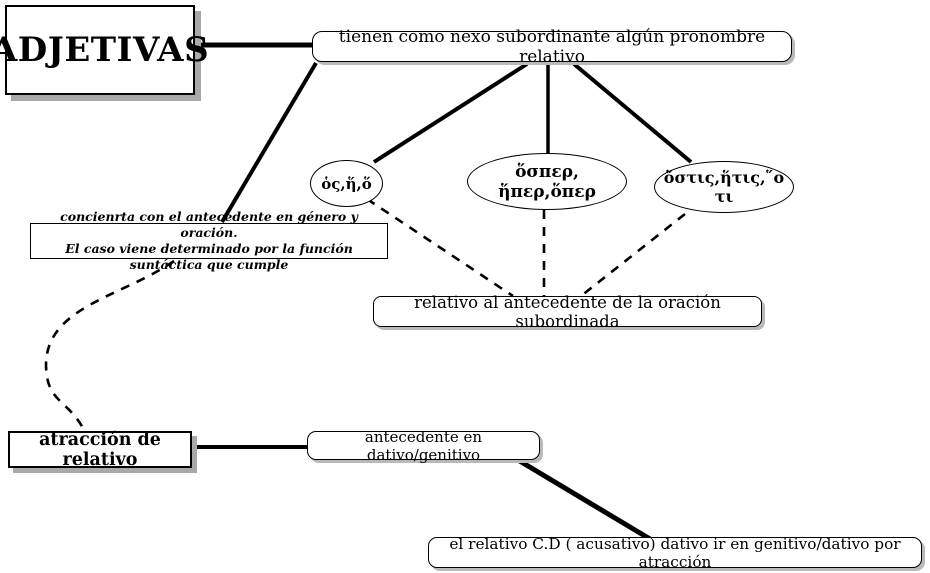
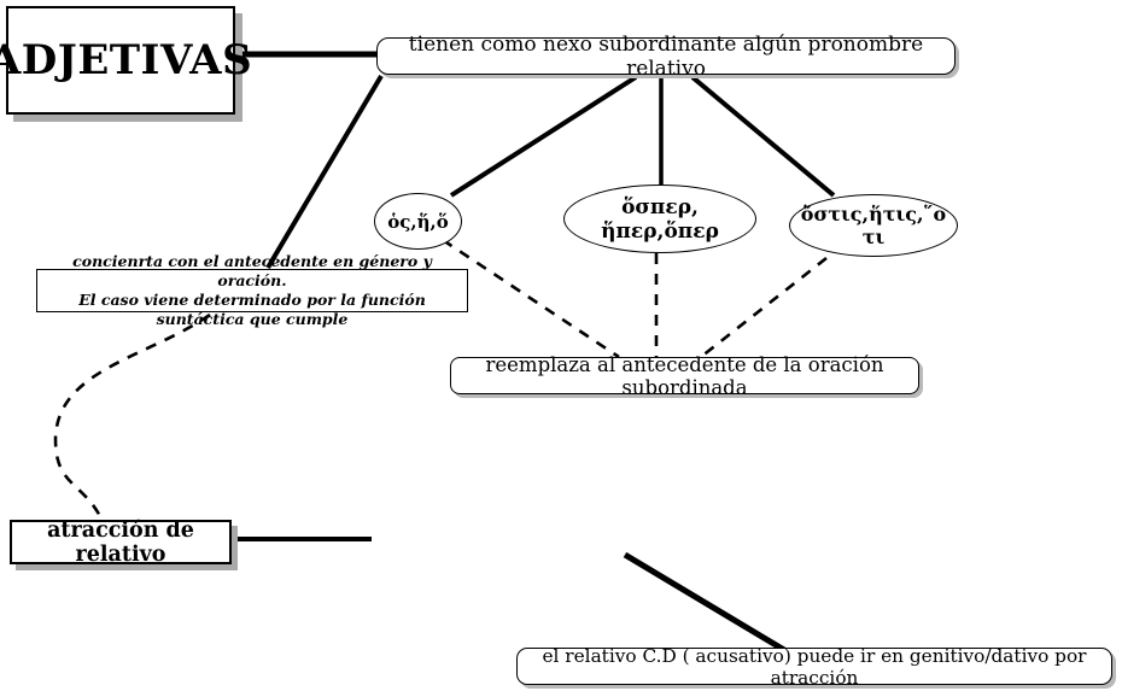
  ADJETIVAS
  tienen como nexo subordinante algún pronombre relativo
  ὁς,ἥ,ὅ
  ὅσπερ, ἥπερ,ὅπερ
  ὅστις,ἥτις,῞ο τι
  concienrta con el antecedente en género y oración.
  El caso viene determinado por la función suntáctica que cumple
- relativo al antecedente de la oración subordinada
+ reemplaza al antecedente de la oración subordinada
  atracción de relativo
- antecedente en dativo/genitivo
- el relativo C.D ( acusativo) dativo ir en genitivo/dativo por atracción
+ el relativo C.D ( acusativo) puede ir en genitivo/dativo por atracción
